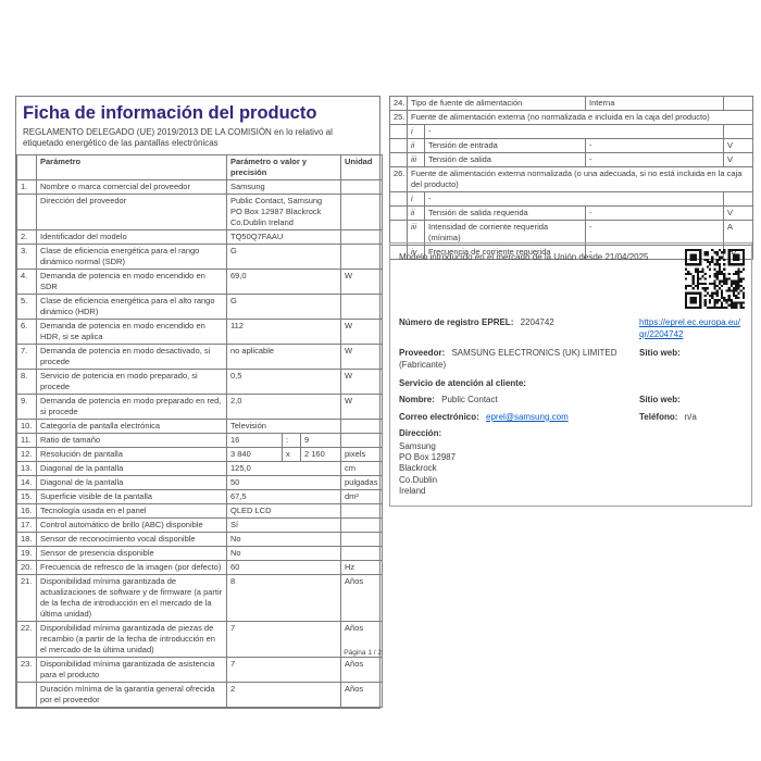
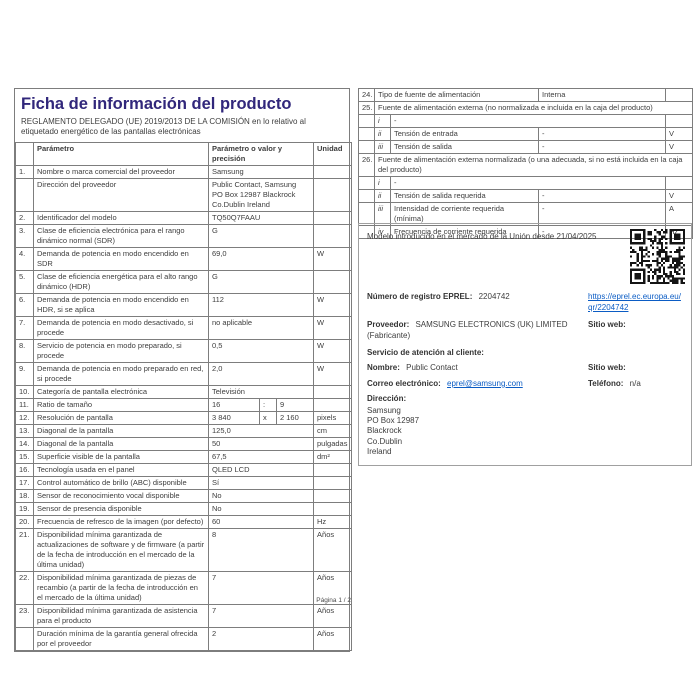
  Ficha de información del producto
  REGLAMENTO DELEGADO (UE) 2019/2013 DE LA COMISIÓN en lo relativo al etiquetado energético de las pantallas electrónicas
  	Parámetro	Parámetro o valor y precisión	Unidad
  1.	Nombre o marca comercial del proveedor	Samsung
  	Dirección del proveedor	Public Contact, Samsung PO Box 12987 Blackrock Co.Dublin Ireland
  2.	Identificador del modelo	TQ50Q7FAAU
- 3.	Clase de eficiencia energética para el rango dinámico normal (SDR)	G
+ 3.	Clase de eficiencia electrónica para el rango dinámico normal (SDR)	G
  4.	Demanda de potencia en modo encendido en SDR	69,0	W
  5.	Clase de eficiencia energética para el alto rango dinámico (HDR)	G
  6.	Demanda de potencia en modo encendido en HDR, si se aplica	112	W
  7.	Demanda de potencia en modo desactivado, si procede	no aplicable	W
  8.	Servicio de potencia en modo preparado, si procede	0,5	W
  9.	Demanda de potencia en modo preparado en red, si procede	2,0	W
  10.	Categoría de pantalla electrónica	Televisión
  11.	Ratio de tamaño	16	:	9
  12.	Resolución de pantalla	3 840	x	2 160	pixels
  13.	Diagonal de la pantalla	125,0	cm
  14.	Diagonal de la pantalla	50	pulgadas
  15.	Superficie visible de la pantalla	67,5	dm²
  16.	Tecnología usada en el panel	QLED LCD
  17.	Control automático de brillo (ABC) disponible	Sí
  18.	Sensor de reconocimiento vocal disponible	No
  19.	Sensor de presencia disponible	No
  20.	Frecuencia de refresco de la imagen (por defecto)	60	Hz
  21.	Disponibilidad mínima garantizada de actualizaciones de software y de firmware (a partir de la fecha de introducción en el mercado de la última unidad)	8	Años
  22.	Disponibilidad mínima garantizada de piezas de recambio (a partir de la fecha de introducción en el mercado de la última unidad)	7	Años
  23.	Disponibilidad mínima garantizada de asistencia para el producto	7	Años
  	Duración mínima de la garantía general ofrecida por el proveedor	2	Años
  24.	Tipo de fuente de alimentación	Interna
  25.	Fuente de alimentación externa (no normalizada e incluida en la caja del producto)
  	i	-
  	ii	Tensión de entrada	-	V
  	iii	Tensión de salida	-	V
  26.	Fuente de alimentación externa normalizada (o una adecuada, si no está incluida en la caja del producto)
  	i	-
  	ii	Tensión de salida requerida	-	V
  	iii	Intensidad de corriente requerida (mínima)	-	A
  	iv	Frecuencia de corriente requerida	-	z
  Modelo introducido en el mercado de la Unión desde 21/04/2025
  Número de registro EPREL: 2204742
  https://eprel.ec.europa.eu/qr/2204742
  Proveedor: SAMSUNG ELECTRONICS (UK) LIMITED (Fabricante)
  Sitio web:
  Servicio de atención al cliente:
  Nombre: Public Contact
  Sitio web:
  Correo electrónico: eprel@samsung.com
  Teléfono: n/a
  Dirección:
  Samsung
  PO Box 12987
  Blackrock
  Co.Dublin
  Ireland
